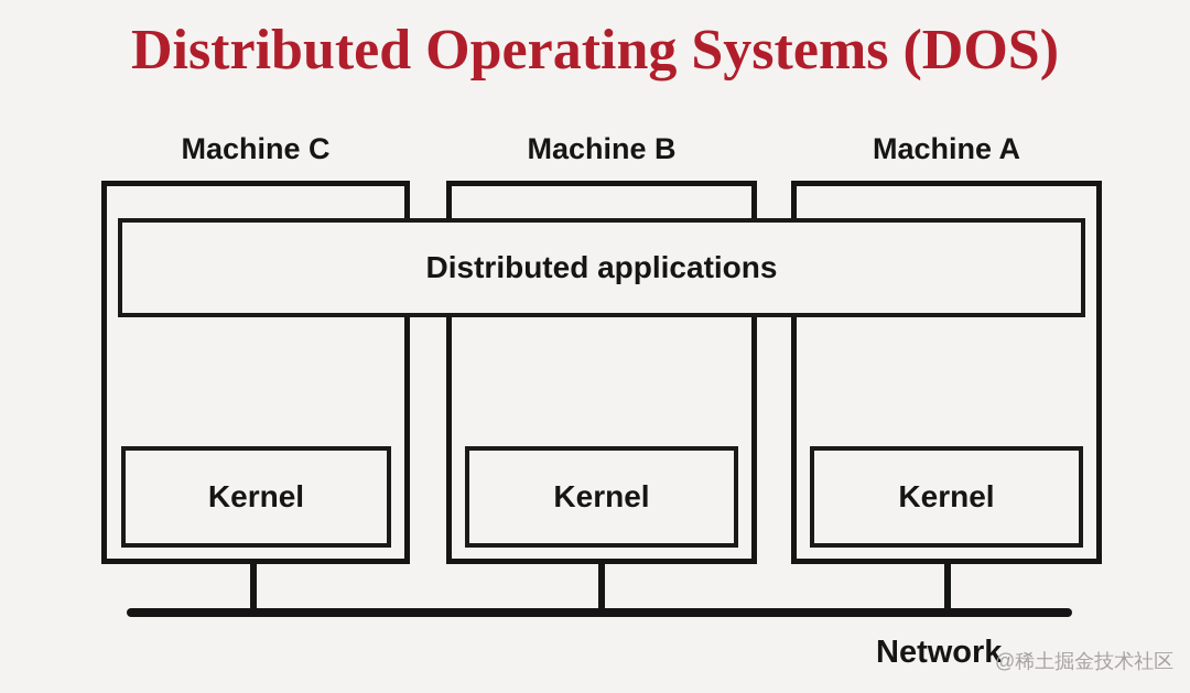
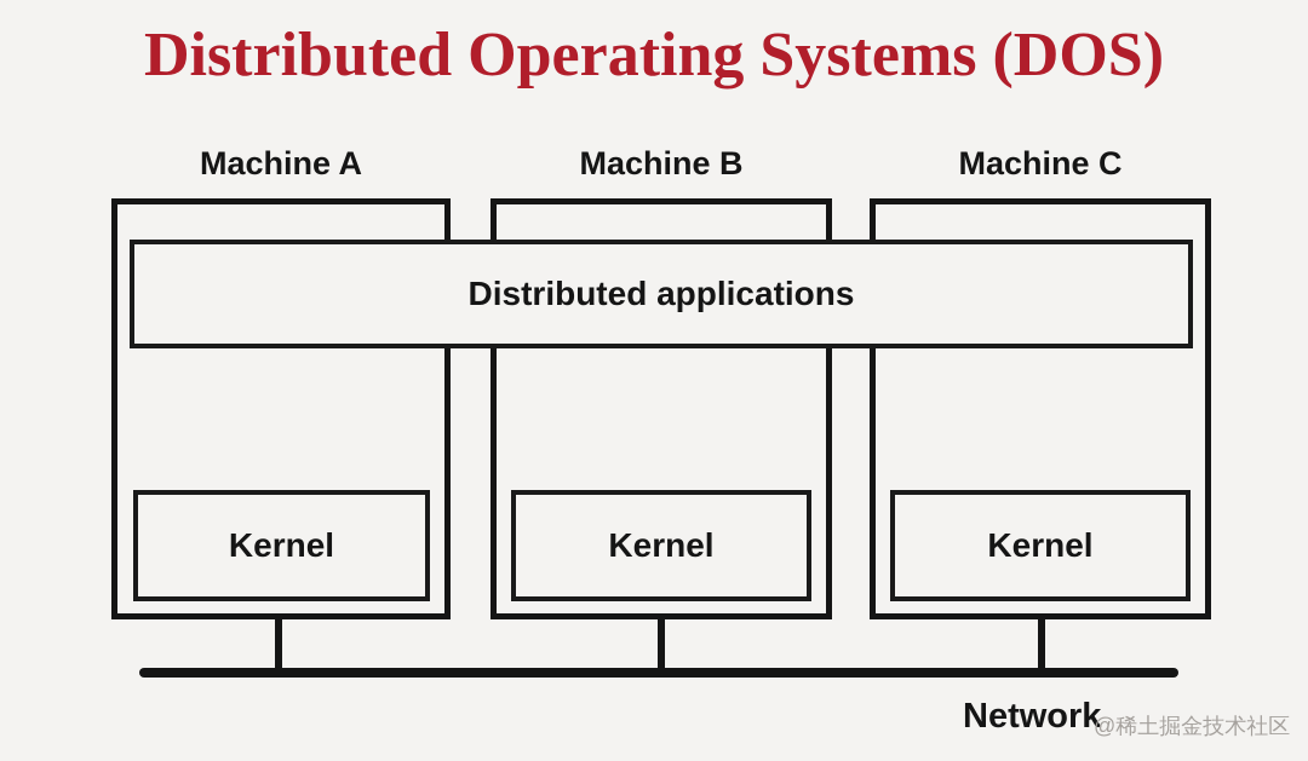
  Distributed Operating Systems (DOS)
- Machine C
+ Machine A
  Machine B
- Machine A
+ Machine C
  Distributed applications
  Kernel
  Kernel
  Kernel
  Network
  @稀土掘金技术社区
